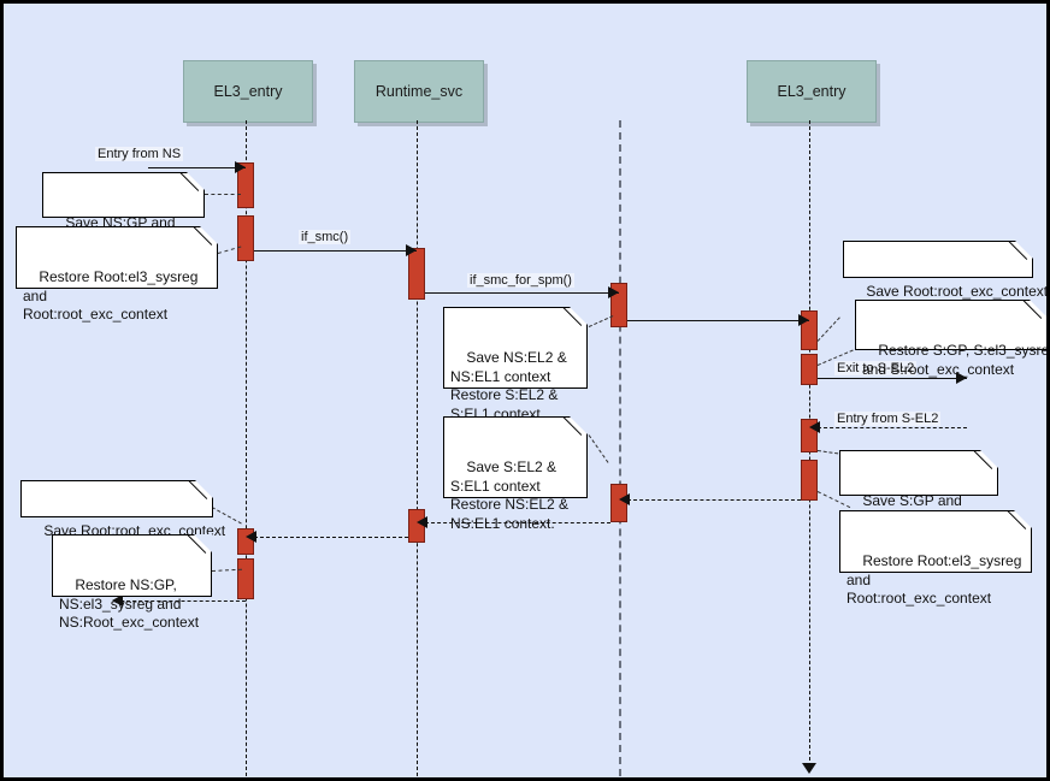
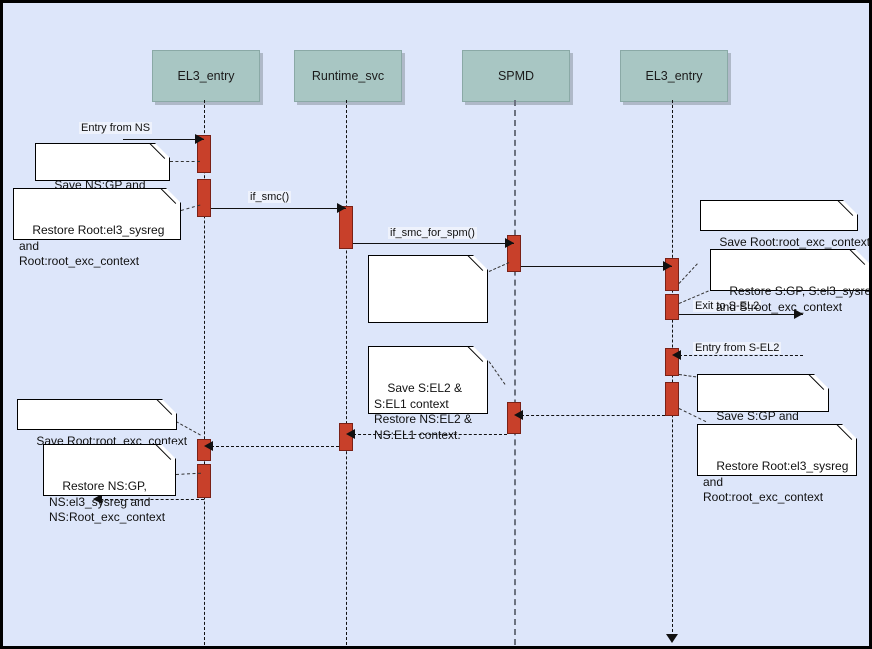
  EL3_entry
  Runtime_svc
+ SPMD
  EL3_entry
  Entry from NS
  if_smc()
  if_smc_for_spm()
  Entry from S-EL2
  Save NS:GP and
  Restore Root:el3_sysreg
  and
  Root:root_exc_context
- Save NS:EL2 &
- NS:EL1 context
- Restore S:EL2 &
- S:EL1 context.
  Save Root:root_exc_context
  Restore S:GP, S:el3_sysre
  and S:root_exc_context
  Save S:GP and
  Restore Root:el3_sysreg
  and
  Root:root_exc_context
  Save S:EL2 &
  S:EL1 context
  Restore NS:EL2 &
  NS:EL1 context.
  Save Root:root_exc_context
  Restore NS:GP,
  NS:el3_sysreg and
  NS:Root_exc_context
